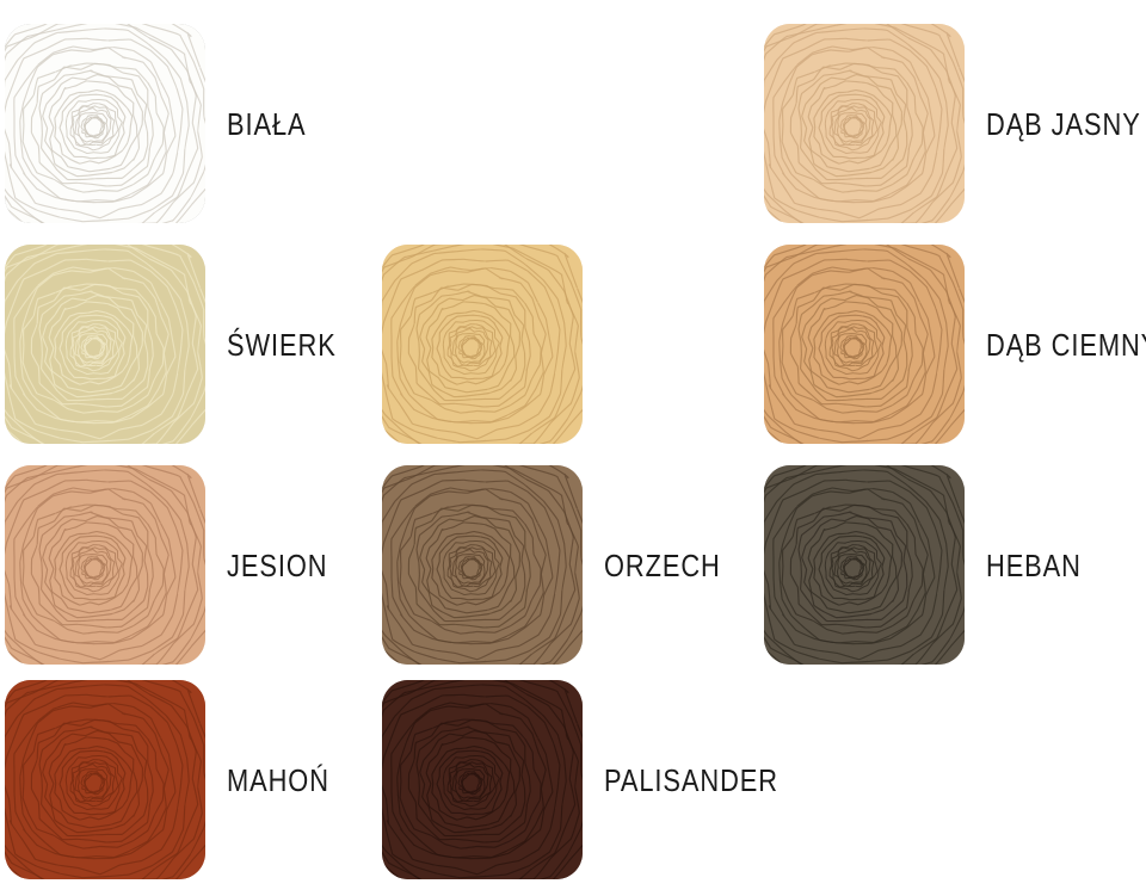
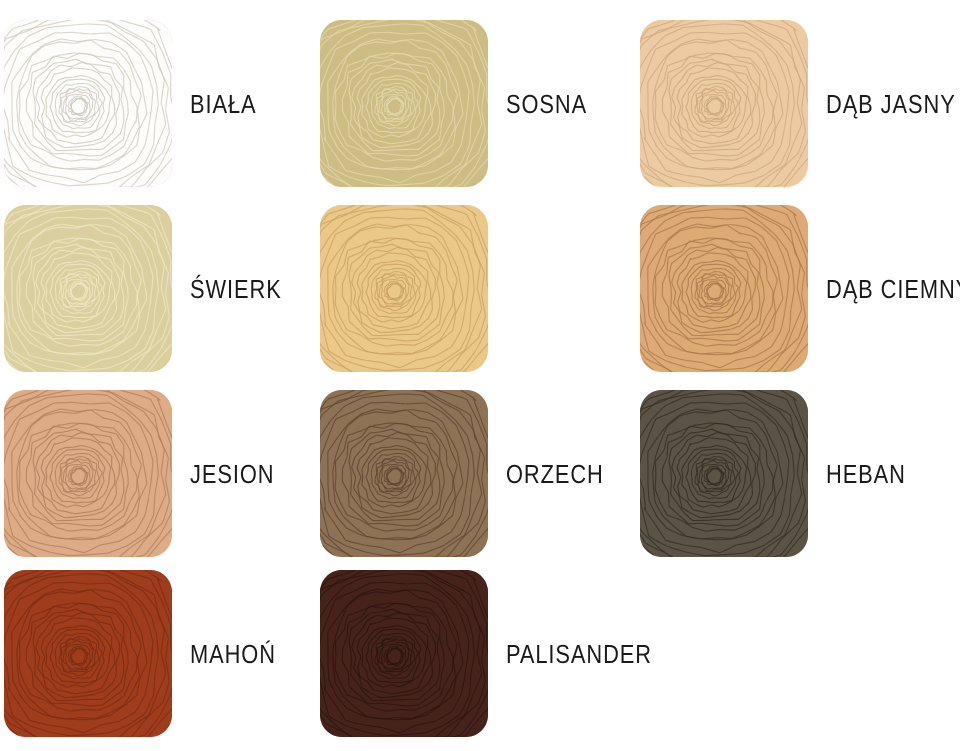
  BIAŁA
+ SOSNA
  DĄB JASNY
  ŚWIERK
  DĄB CIEMN
  JESION
  ORZECH
  HEBAN
  MAHOŃ
  PALISANDER
